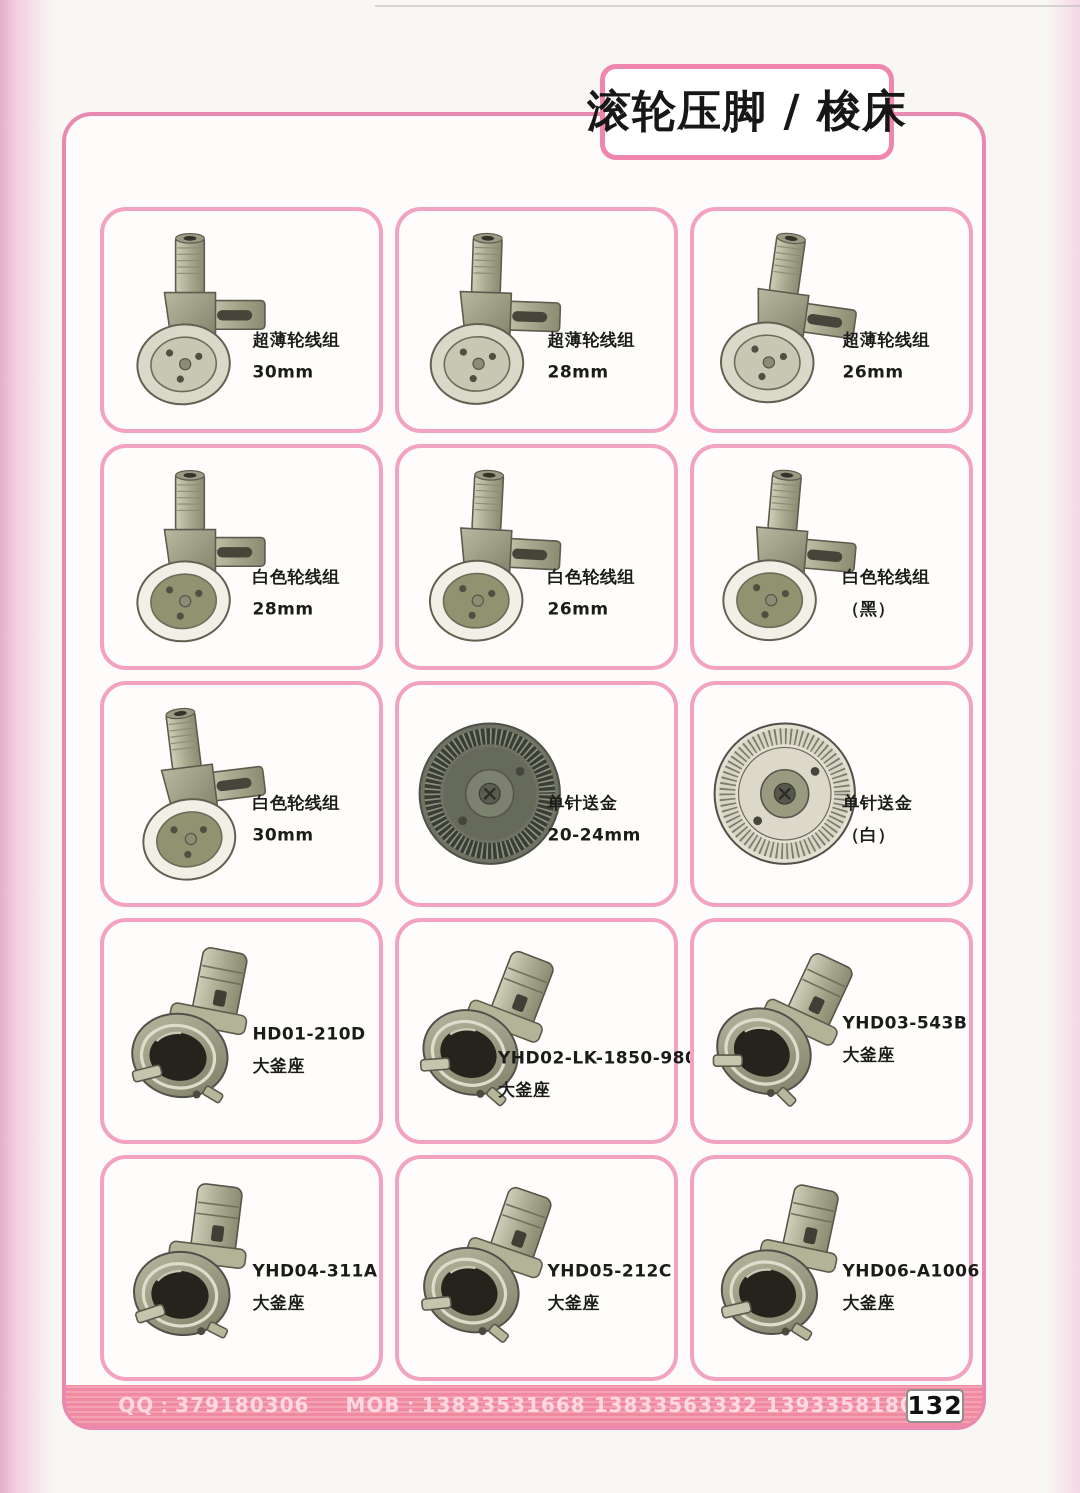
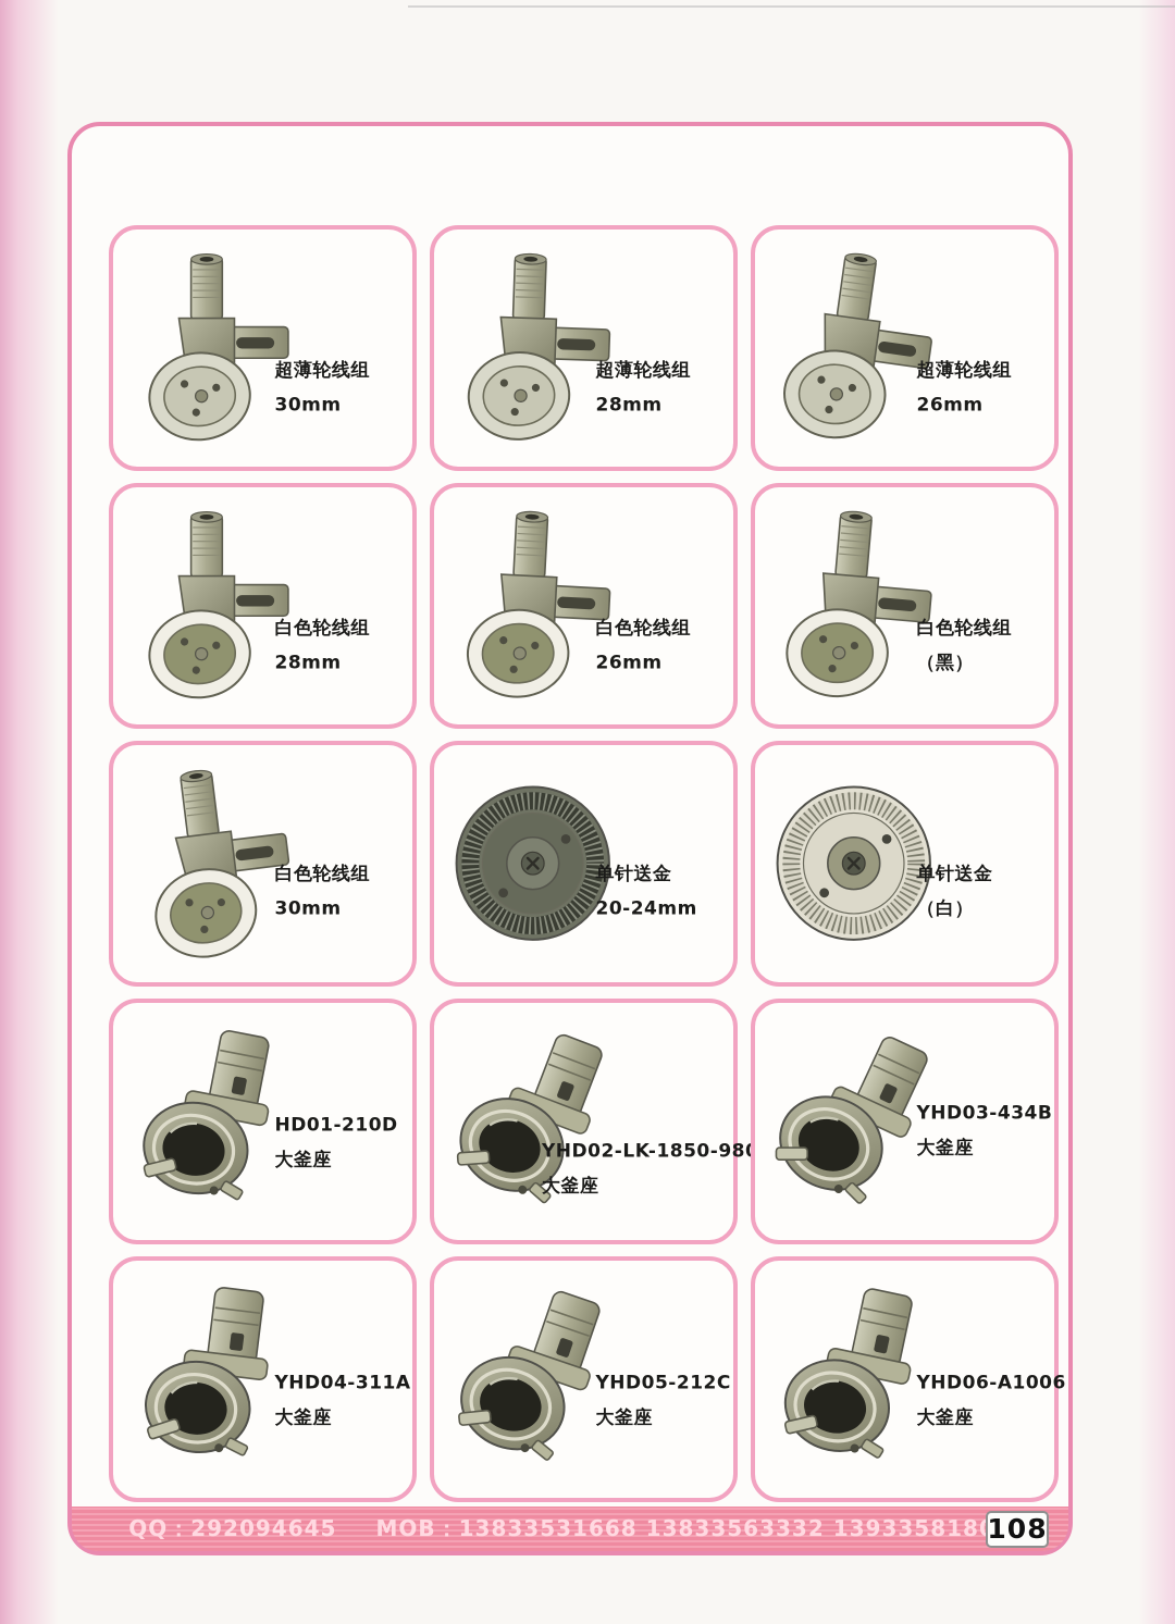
  超薄轮线组
  30mm
  超薄轮线组
  28mm
  超薄轮线组
  26mm
  白色轮线组
  28mm
  白色轮线组
  26mm
  白色轮线组
  （黑）
  白色轮线组
  30mm
  单针送金
  20-24mm
  单针送金
  （白）
  HD01-210D
  大釜座
  YHD02-LK-1850-98
  大釜座
- YHD03-543B
+ YHD03-434B
  大釜座
  YHD04-311A
  大釜座
  YHD05-212C
  大釜座
  YHD06-A1006
  大釜座
- QQ：379180306
+ QQ：292094645
  MOB：13833531668 13833563332 139335818
- 132
+ 108
- 滚轮压脚 / 梭床
